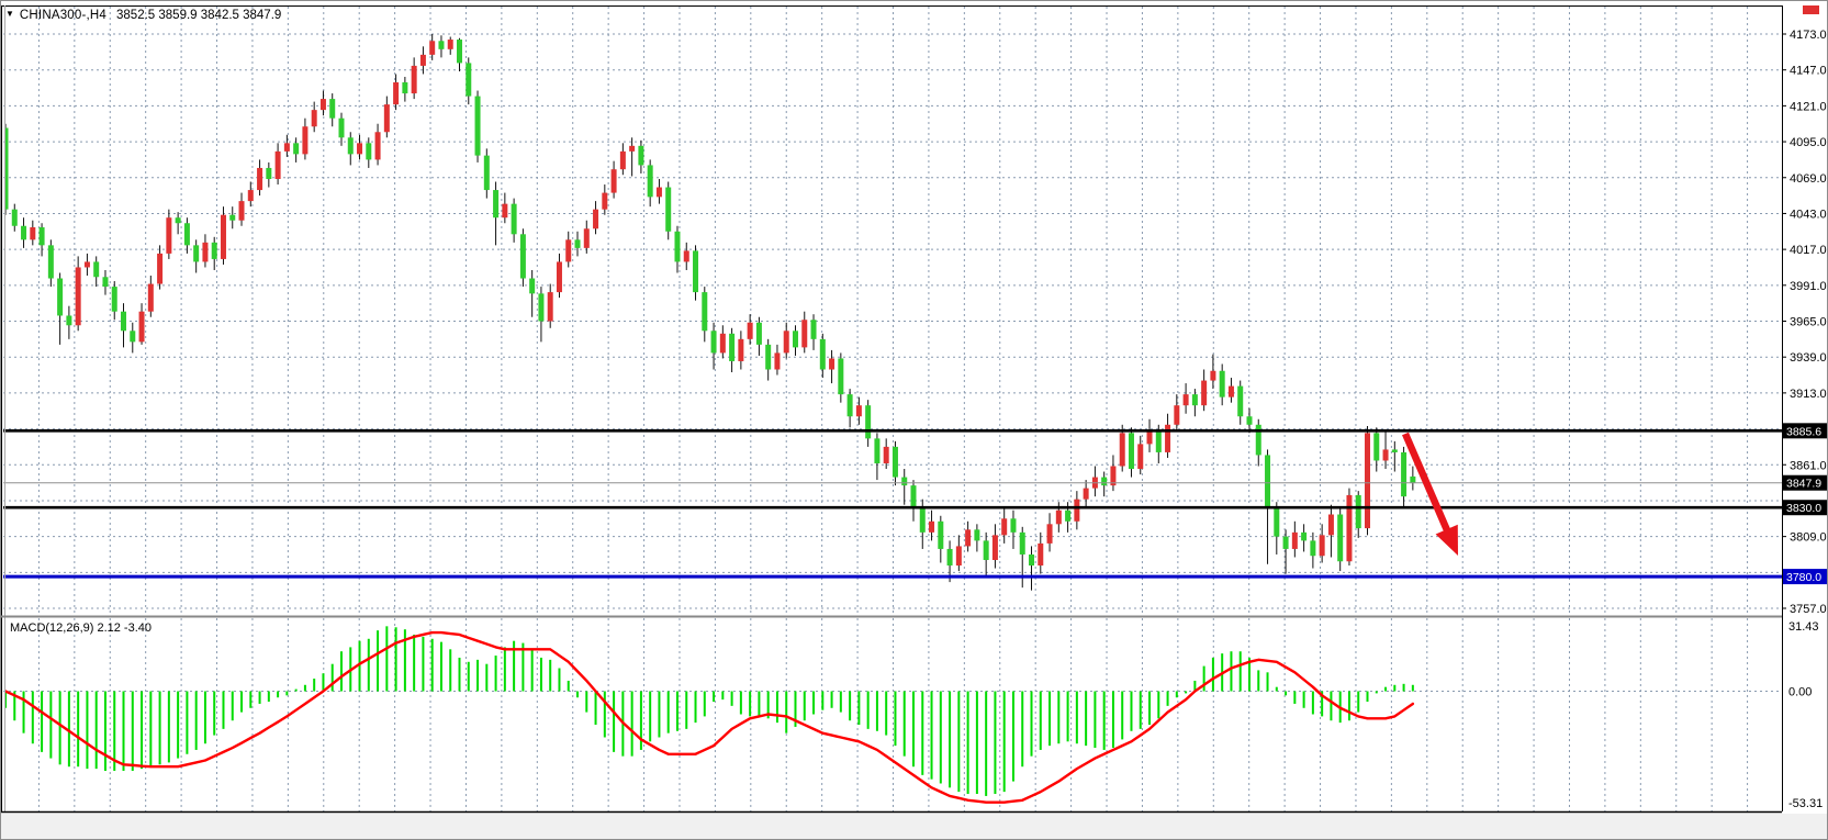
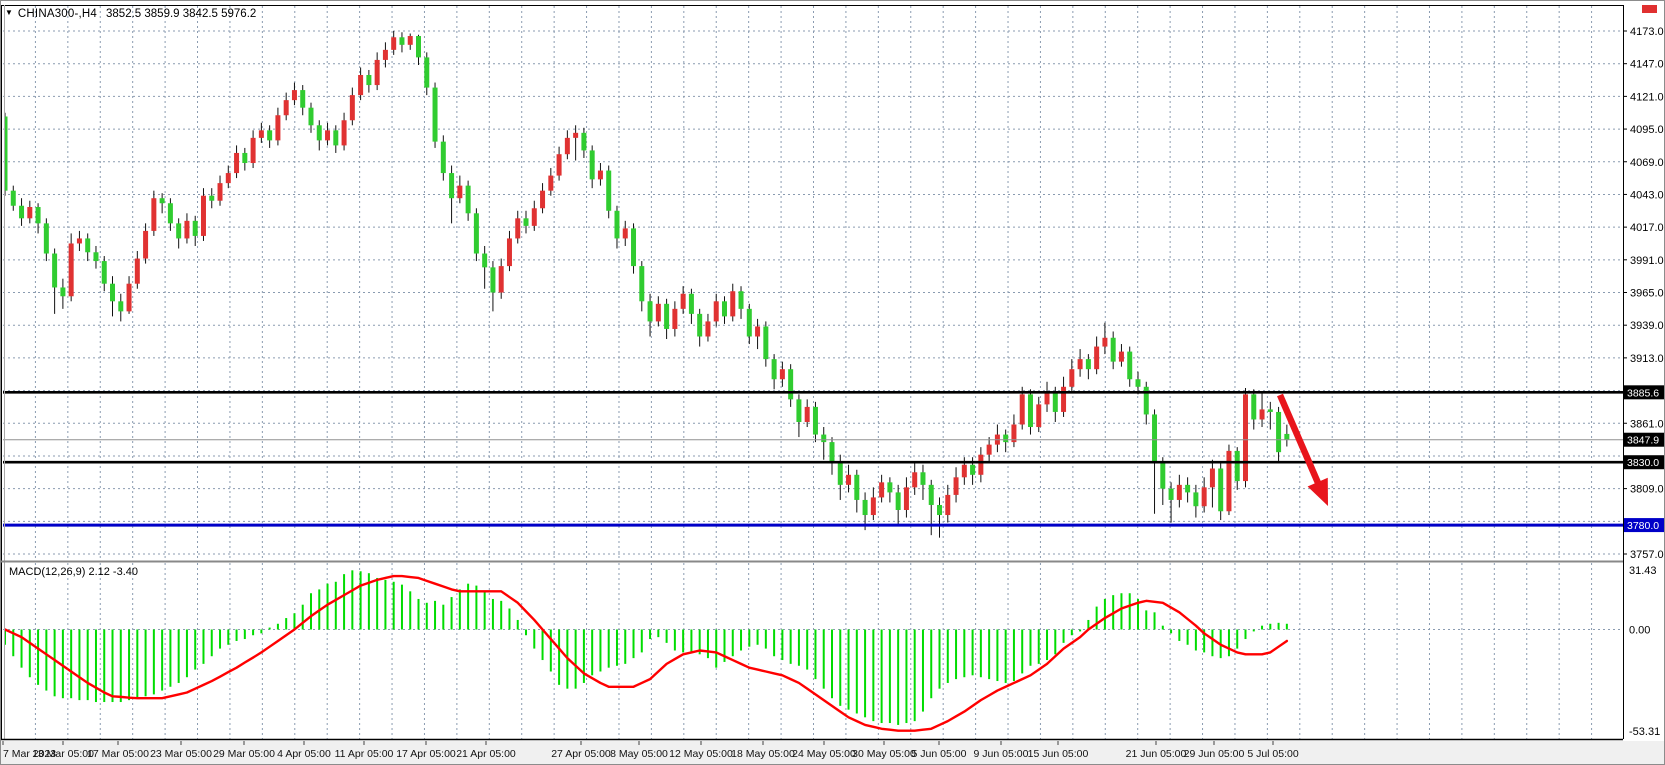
  4173.0
  4147.0
  4121.0
  4095.0
  4069.0
  4043.0
  4017.0
  3991.0
  3965.0
  3939.0
  3913.0
  3861.0
  3809.0
  3757.0
  3885.6
  3847.9
  3830.0
  3780.0
  31.43
  0.00
  -53.31
+ 7 Mar 2023
+ 13 Mar 05:00
+ 17 Mar 05:00
+ 23 Mar 05:00
+ 29 Mar 05:00
+ 4 Apr 05:00
+ 11 Apr 05:00
+ 17 Apr 05:00
+ 21 Apr 05:00
+ 27 Apr 05:00
+ 8 May 05:00
+ 12 May 05:00
+ 18 May 05:00
+ 24 May 05:00
+ 30 May 05:00
+ 5 Jun 05:00
+ 9 Jun 05:00
+ 15 Jun 05:00
+ 21 Jun 05:00
+ 29 Jun 05:00
+ 5 Jul 05:00
- ▼ CHINA300-,H4 3852.5 3859.9 3842.5 3847.9
+ ▼ CHINA300-,H4 3852.5 3859.9 3842.5 5976.2
  MACD(12,26,9) 2.12 -3.40
